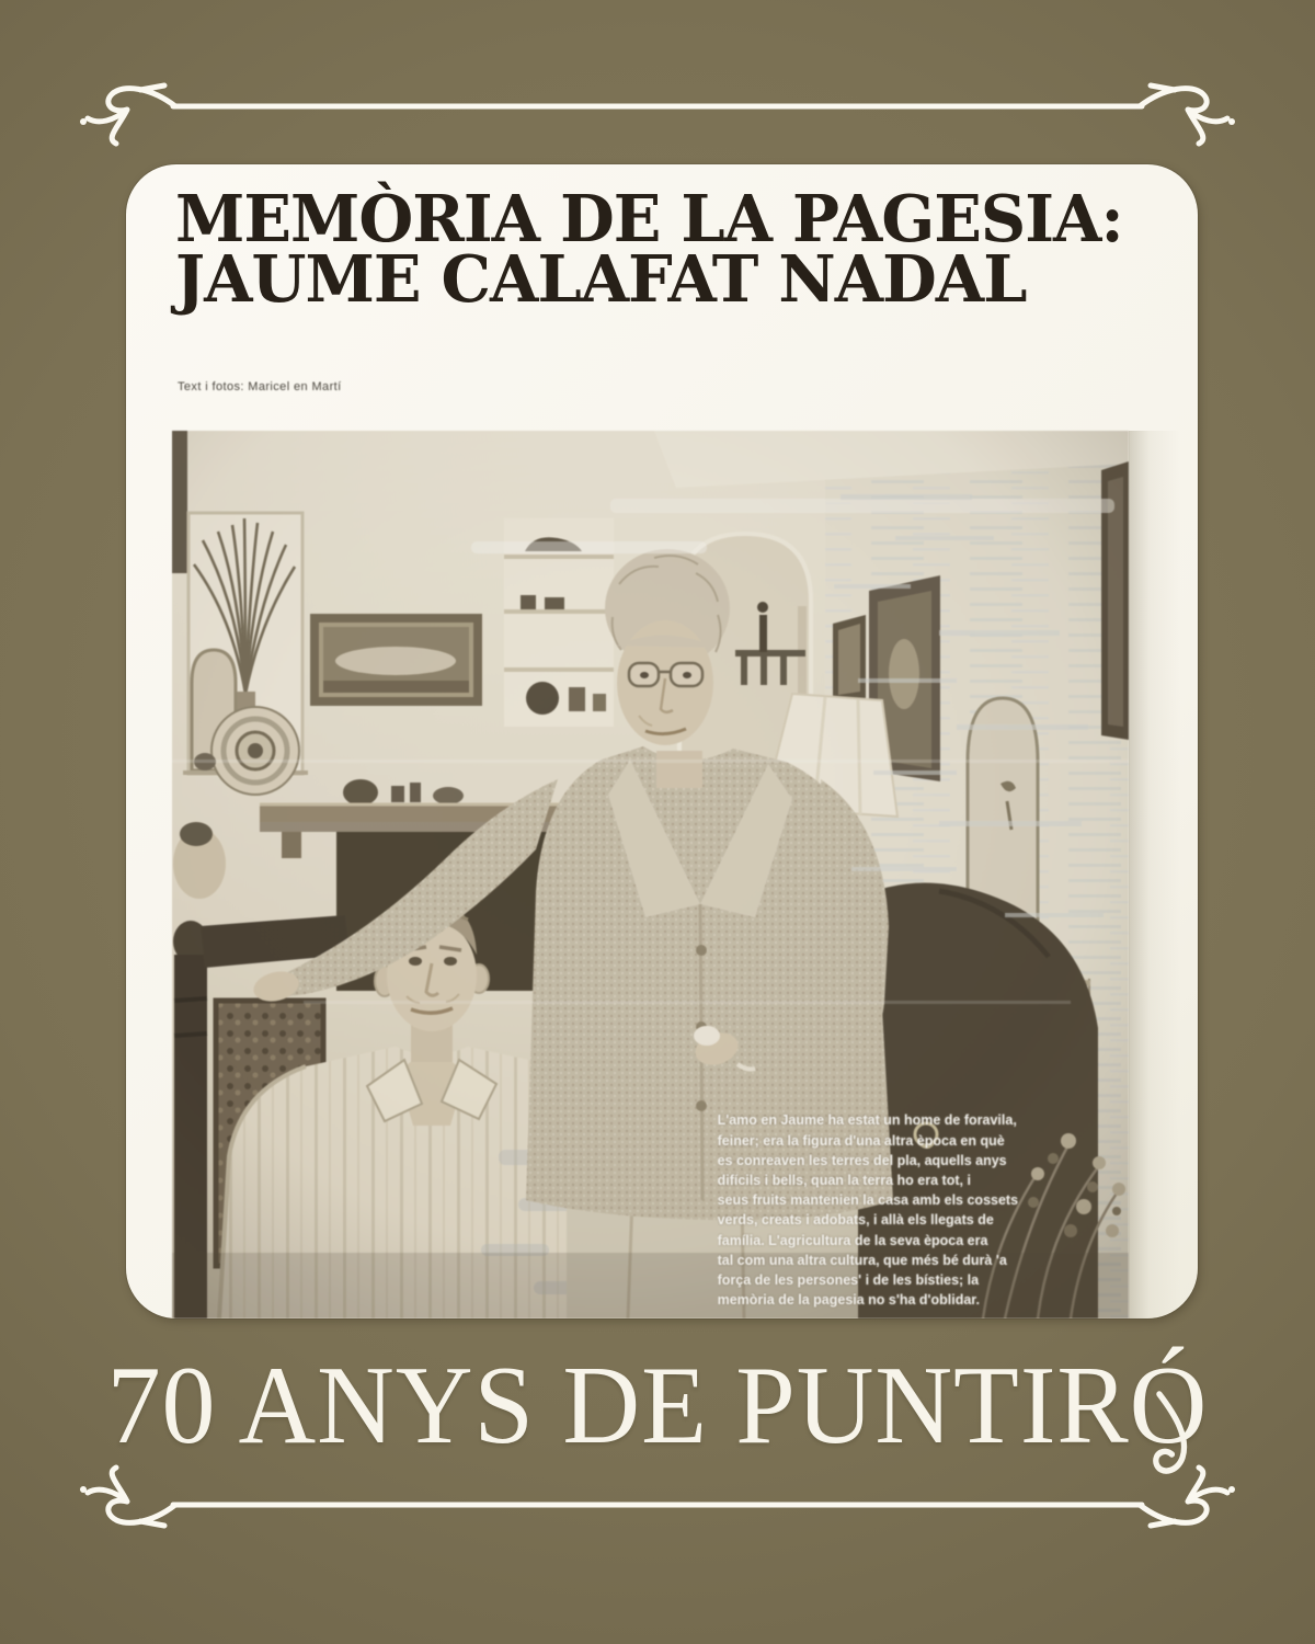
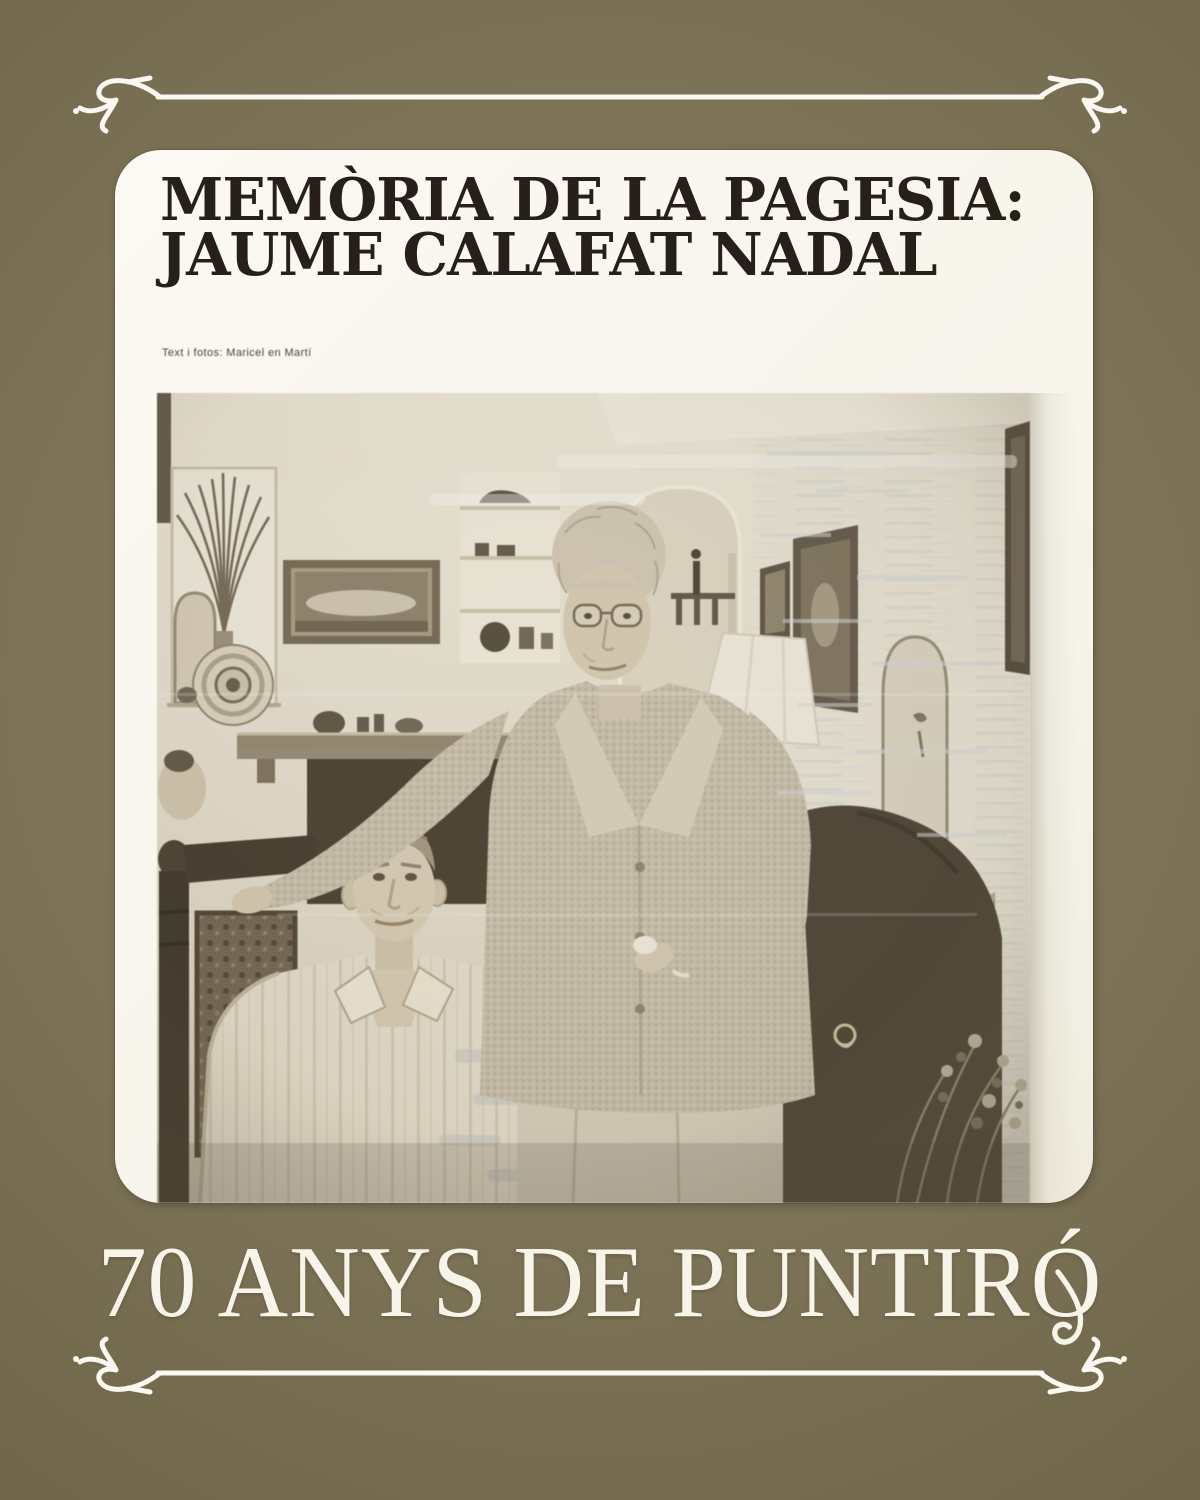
  MEMÒRIA DE LA PAGESIA:
  JAUME CALAFAT NADAL
  Text i fotos: Maricel en Martí
- L'amo en Jaume ha estat un home de foravila,
- feiner; era la figura d'una altra època en què
- es conreaven les terres del pla, aquells anys
- difícils i bells, quan la terra ho era tot, i
- seus fruits mantenien la casa amb els cossets
- verds, creats i adobats, i allà els llegats de
- família. L'agricultura de la seva època era
- tal com una altra cultura, que més bé durà 'a
- força de les persones' i de les bísties; la
- memòria de la pagesia no s'ha d'oblidar.
  70 ANYS DE PUNTIR
